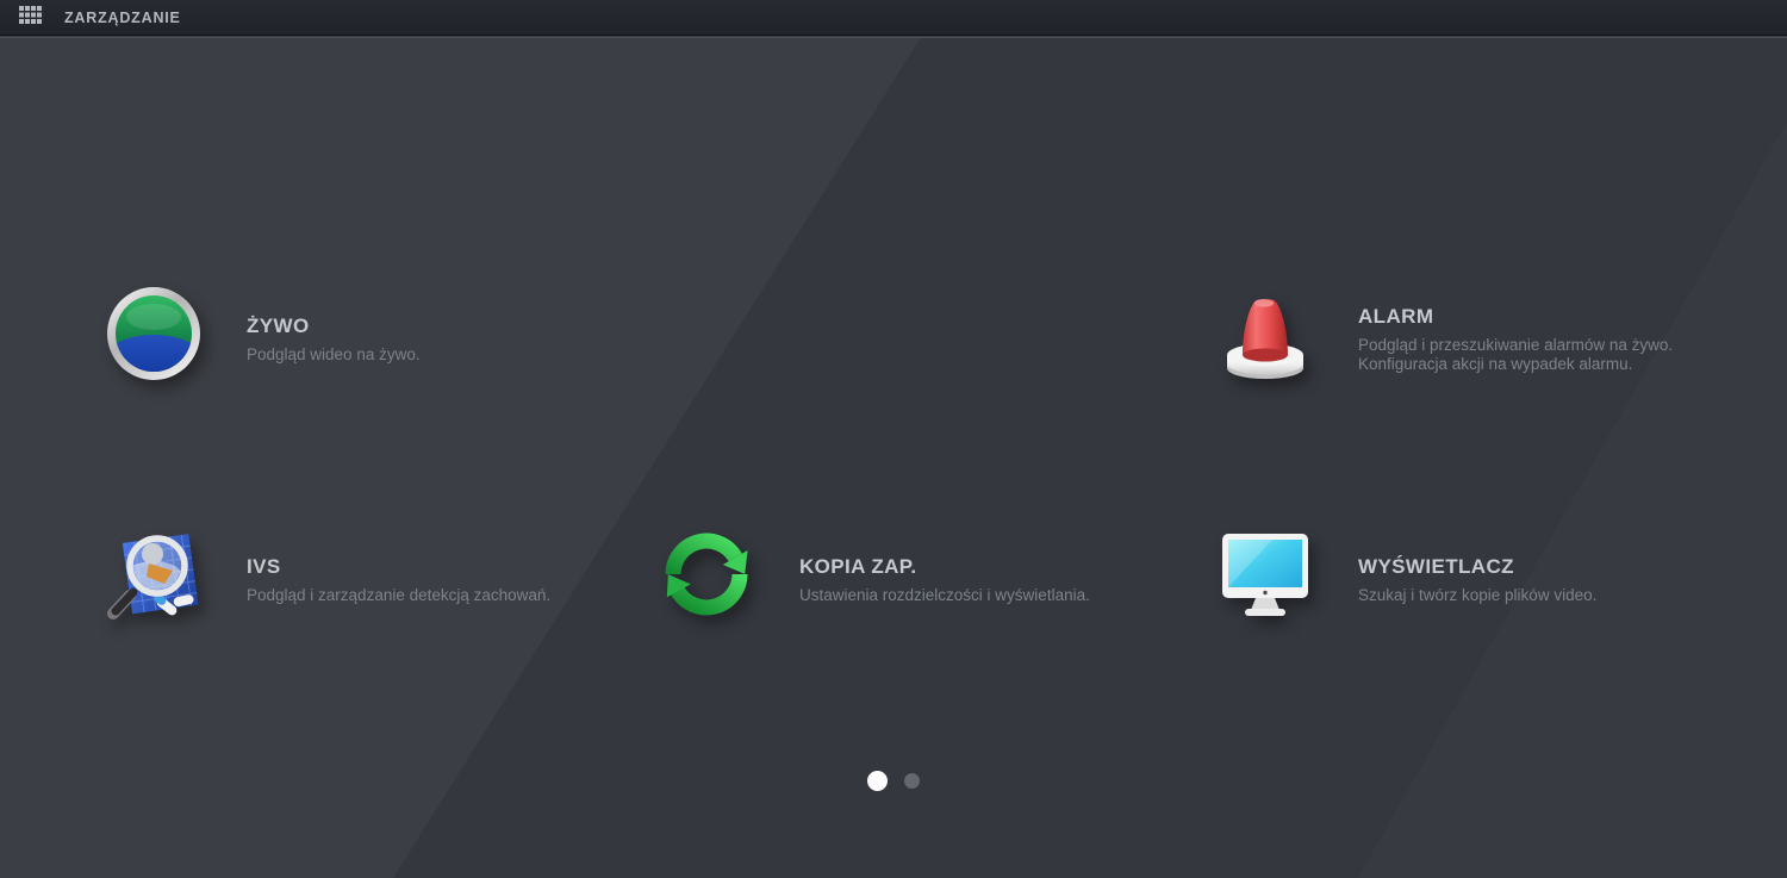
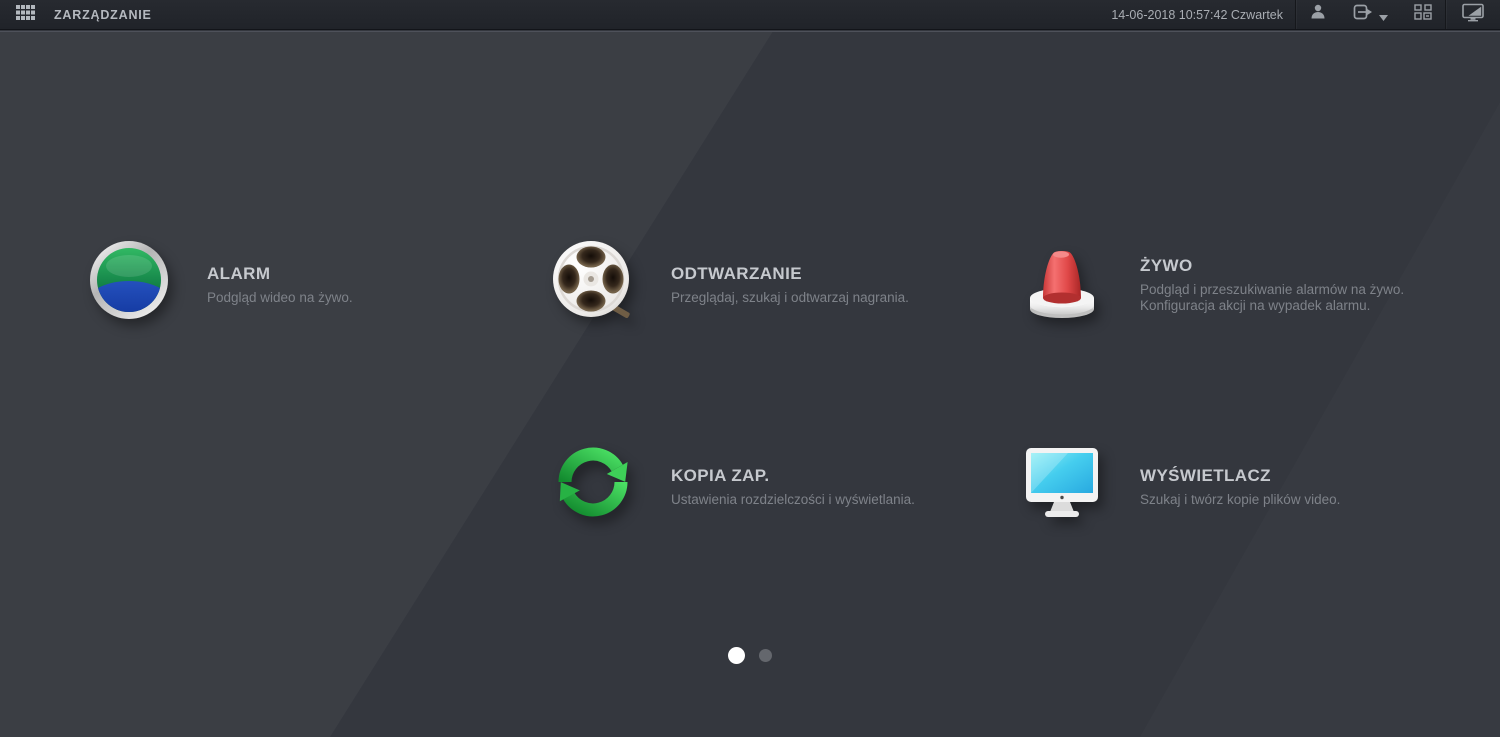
  ZARZĄDZANIE
+ 14-06-2018 10:57:42 Czwartek
- ŻYWO
+ ALARM
  Podgląd wideo na żywo.
+ ODTWARZANIE
+ Przeglądaj, szukaj i odtwarzaj nagrania.
- ALARM
+ ŻYWO
  Podgląd i przeszukiwanie alarmów na żywo.
  Konfiguracja akcji na wypadek alarmu.
- IVS
- Podgląd i zarządzanie detekcją zachowań.
  KOPIA ZAP.
  Ustawienia rozdzielczości i wyświetlania.
  WYŚWIETLACZ
  Szukaj i twórz kopie plików video.
